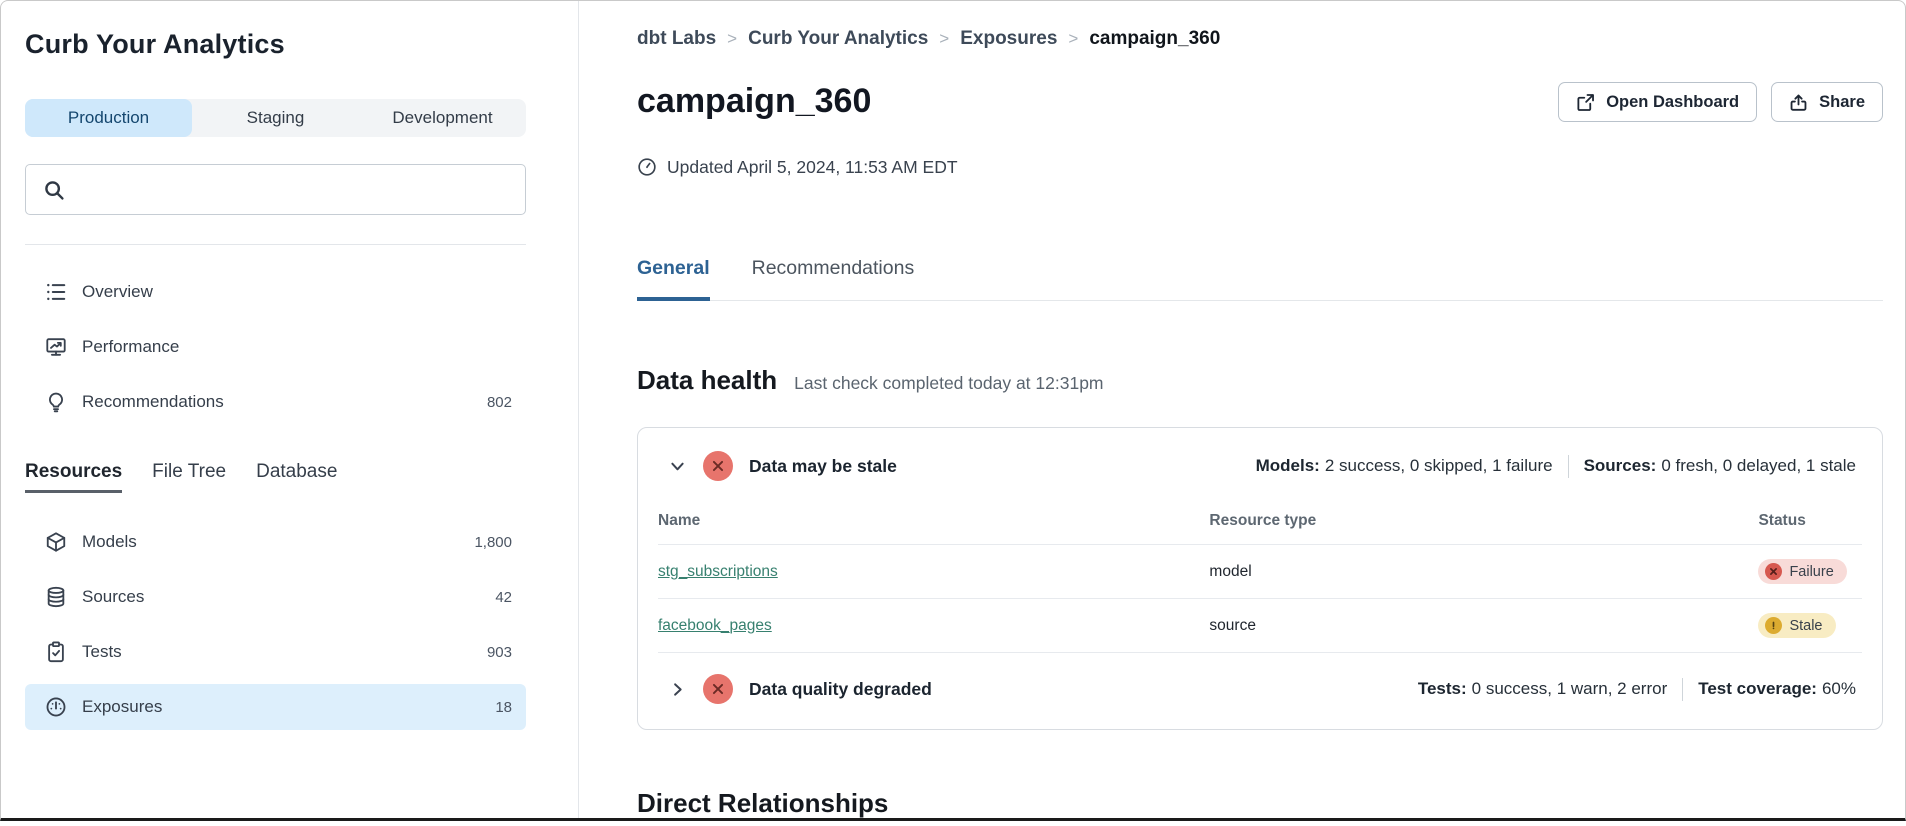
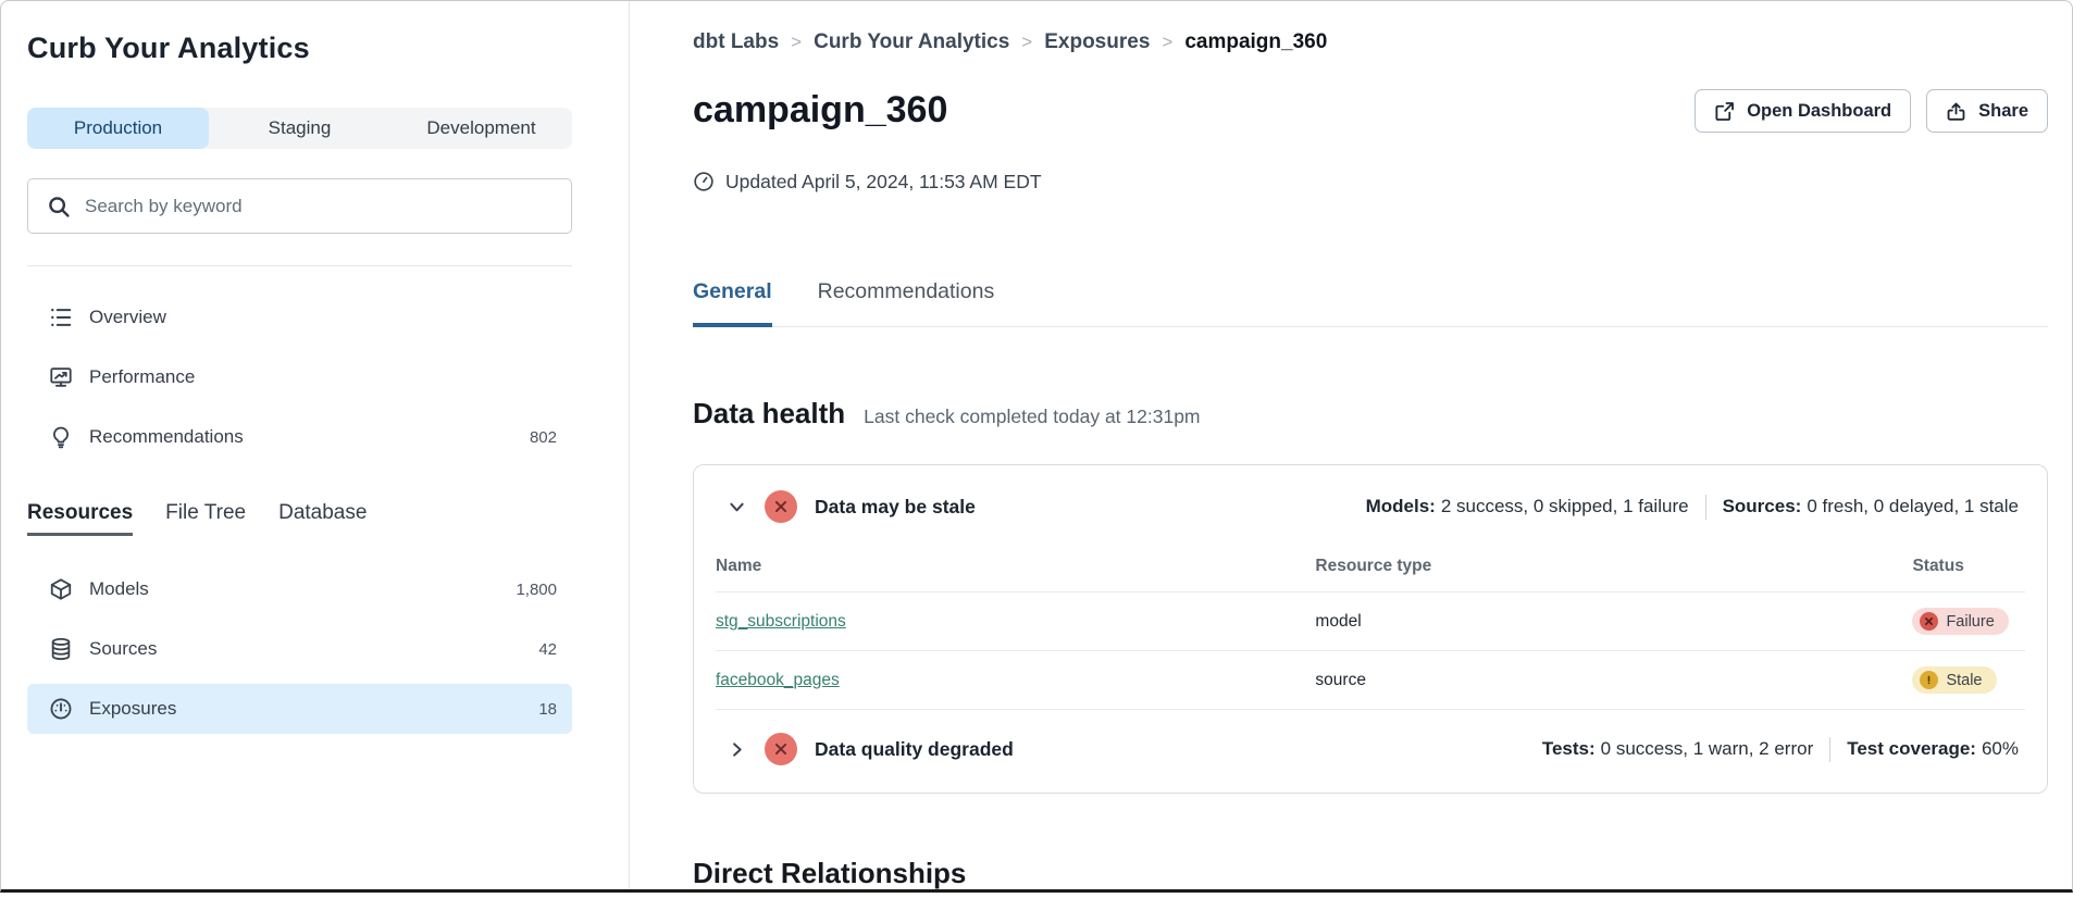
  Curb Your Analytics
  Production
  Staging
  Development
+ Search by keyword
  Overview
  Performance
  Recommendations
  802
  Resources
  File Tree
  Database
  Models
  1,800
  Sources
  42
- Tests
- 903
  Exposures
  18
  dbt Labs
  >
  Curb Your Analytics
  >
  Exposures
  >
  campaign_360
  campaign_360
  Open Dashboard
  Share
  Updated April 5, 2024, 11:53 AM EDT
  General
  Recommendations
  Data health
  Last check completed today at 12:31pm
  Data may be stale
  Models:
  2 success, 0 skipped, 1 failure
  Sources:
  0 fresh, 0 delayed, 1 stale
  Name	Resource type	Status
  stg_subscriptions	model	Failure
  facebook_pages	source	Stale
  Data quality degraded
  Tests:
  0 success, 1 warn, 2 error
  Test coverage:
  60%
  Direct Relationships
